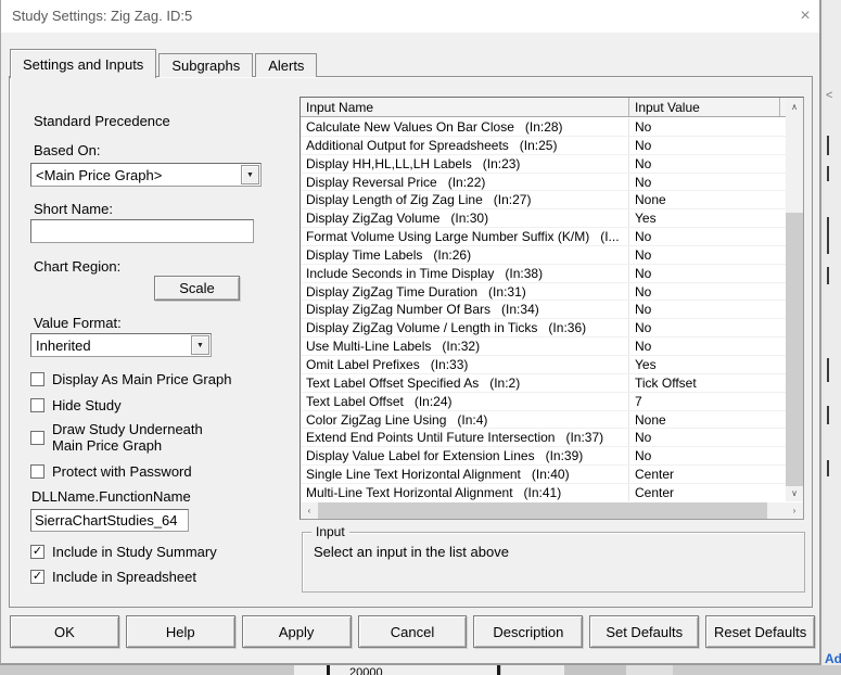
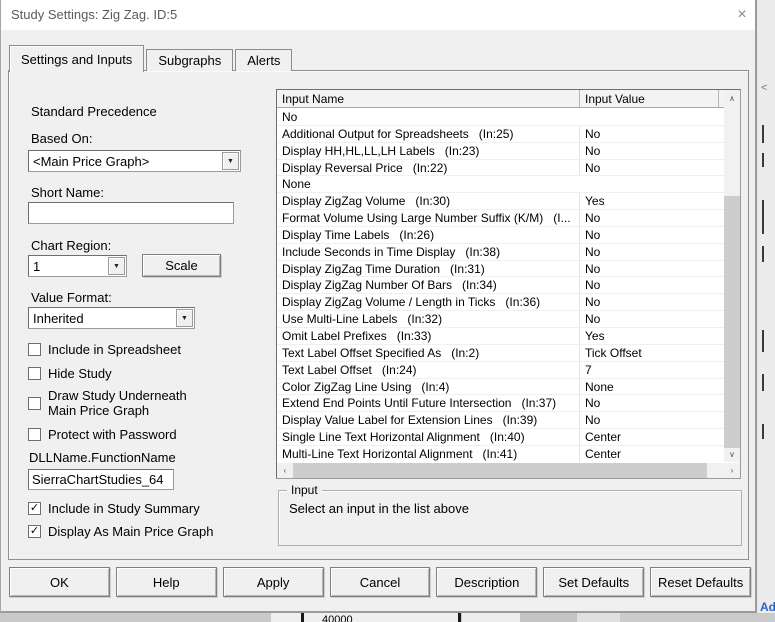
  <
- 20000
+ 40000
  Ad
  Study Settings: Zig Zag. ID:5
  ×
  Settings and Inputs
  Subgraphs
  Alerts
  Standard Precedence
  Based On:
  <Main Price Graph>
  Short Name:
  Chart Region:
+ 1
  Scale
  Value Format:
  Inherited
- Display As Main Price Graph
+ Include in Spreadsheet
  Hide Study
  Draw Study Underneath Main Price Graph
  Protect with Password
  DLLName.FunctionName
  SierraChartStudies_64
  ✓
  Include in Study Summary
  ✓
- Include in Spreadsheet
+ Display As Main Price Graph
  Input Name
  Input Value
- Calculate New Values On Bar Close (In:28)
  No
  Additional Output for Spreadsheets (In:25)
  No
  Display HH,HL,LL,LH Labels (In:23)
  No
  Display Reversal Price (In:22)
  No
- Display Length of Zig Zag Line (In:27)
  None
  Display ZigZag Volume (In:30)
  Yes
  Format Volume Using Large Number Suffix (K/M) (I...
  No
  Display Time Labels (In:26)
  No
  Include Seconds in Time Display (In:38)
  No
  Display ZigZag Time Duration (In:31)
  No
  Display ZigZag Number Of Bars (In:34)
  No
  Display ZigZag Volume / Length in Ticks (In:36)
  No
  Use Multi-Line Labels (In:32)
  No
  Omit Label Prefixes (In:33)
  Yes
  Text Label Offset Specified As (In:2)
  Tick Offset
  Text Label Offset (In:24)
  7
  Color ZigZag Line Using (In:4)
  None
  Extend End Points Until Future Intersection (In:37)
  No
  Display Value Label for Extension Lines (In:39)
  No
  Single Line Text Horizontal Alignment (In:40)
  Center
  Multi-Line Text Horizontal Alignment (In:41)
  Center
  ∧
  ∨
  ‹
  ›
  Input
  Select an input in the list above
  OK
  Help
  Apply
  Cancel
  Description
  Set Defaults
  Reset Defaults
